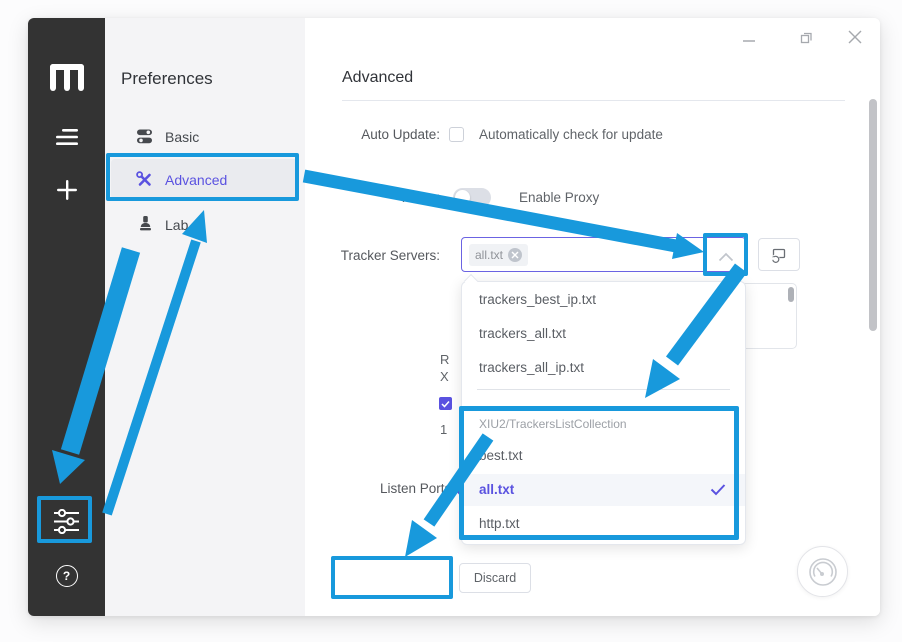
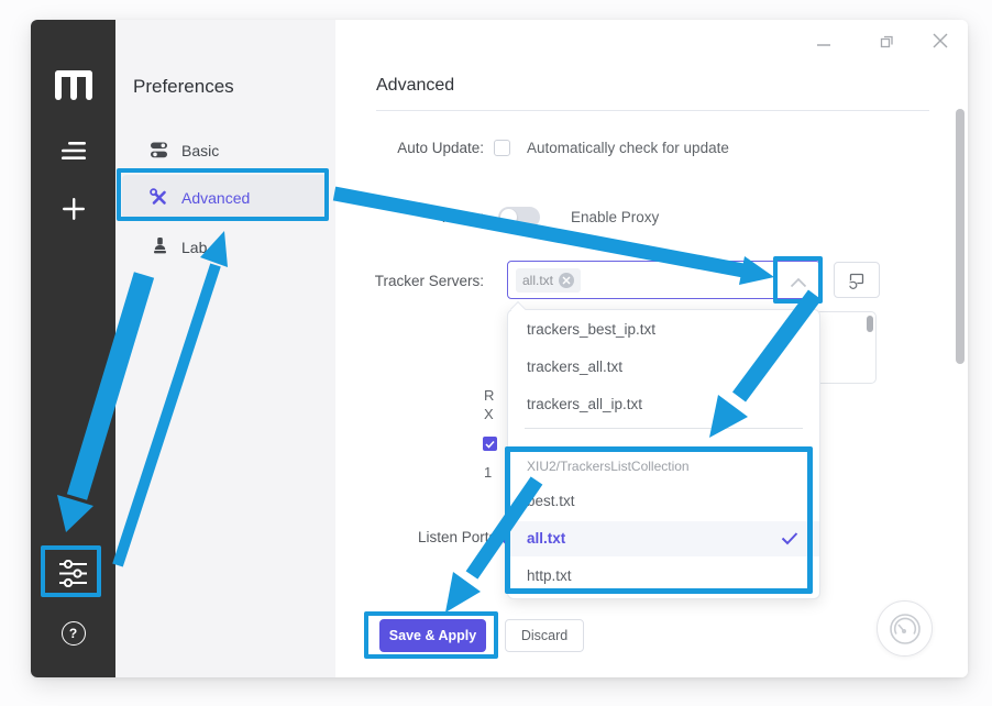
  ?
  Preferences
  Basic
  Advanced
  Lab
  Advanced
  Auto Update:
  Automatically check for update
  Enable Proxy
  Tracker Servers:
  all.txt
  R
  X
  1
  Listen Port
  trackers_best_ip.txt
  trackers_all.txt
  trackers_all_ip.txt
  XIU2/TrackersListCollection
  est.txt
  all.txt
  http.txt
+ Save & Apply
  Discard
